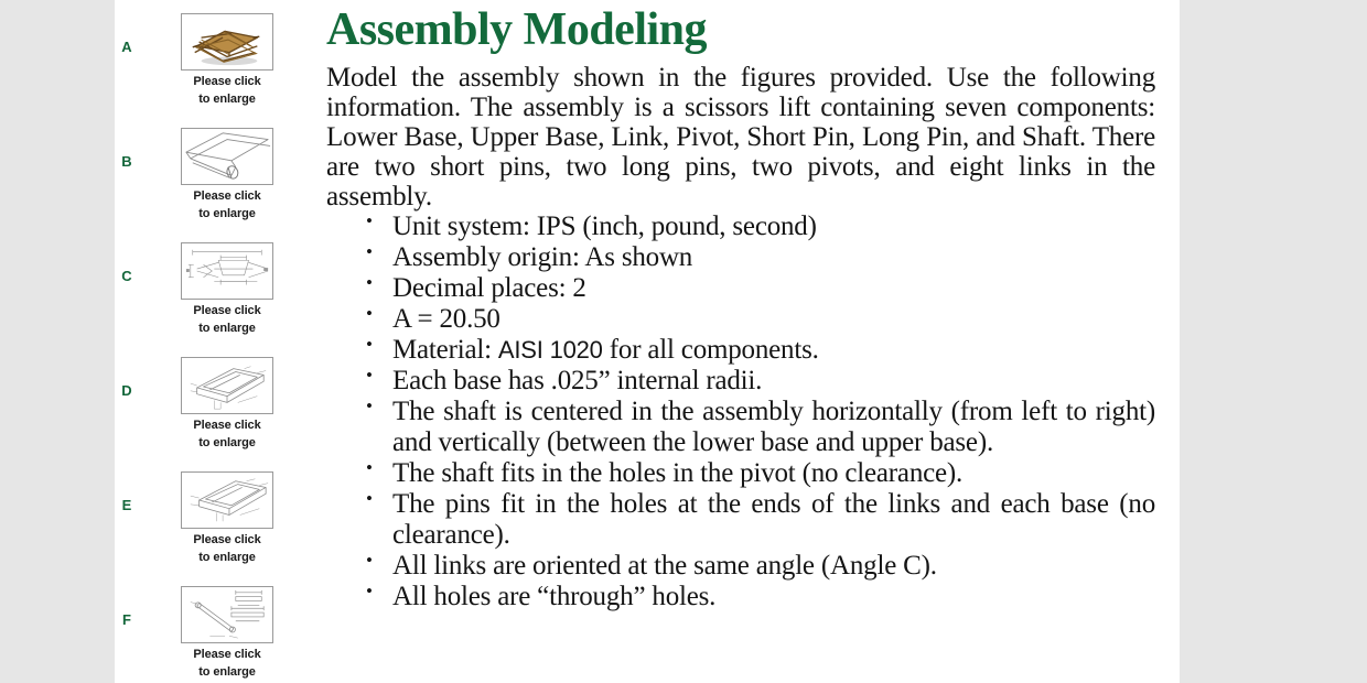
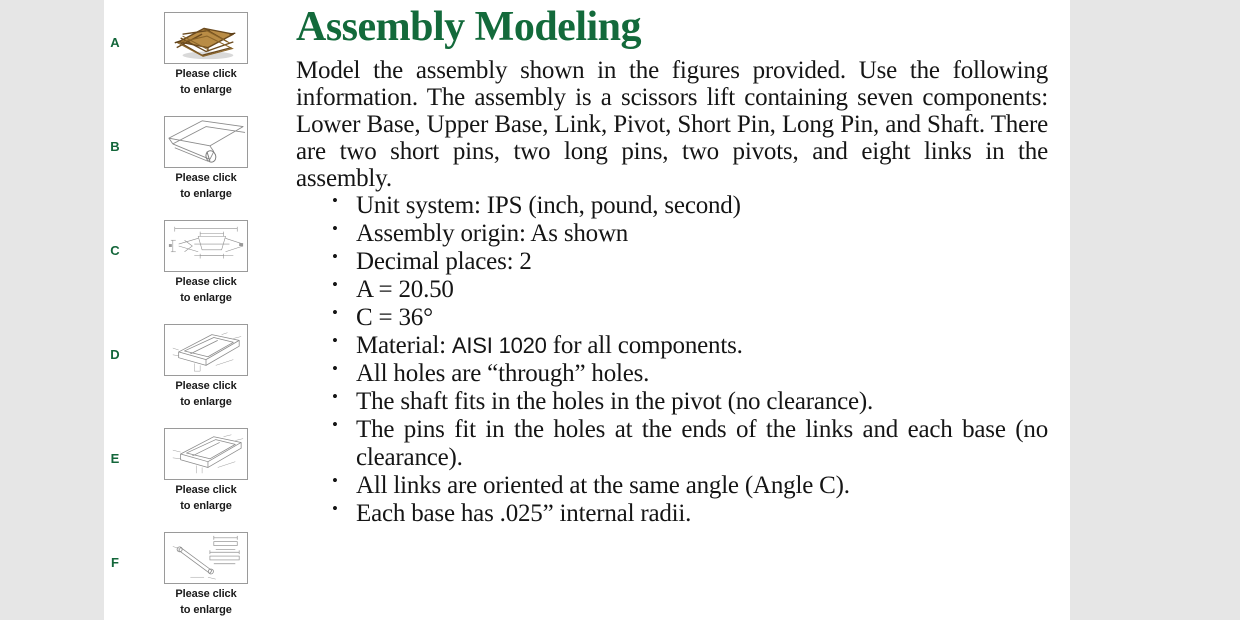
  A
  Please click
  to enlarge
  B
  Please click
  to enlarge
  C
  Please click
  to enlarge
  D
  Please click
  to enlarge
  E
  Please click
  to enlarge
  F
  Please click
  to enlarge
  Assembly Modeling
  Model the assembly shown in the figures provided. Use the following information. The assembly is a scissors lift containing seven components: Lower Base, Upper Base, Link, Pivot, Short Pin, Long Pin, and Shaft. There are two short pins, two long pins, two pivots, and eight links in the assembly.
  Unit system: IPS (inch, pound, second)
  Assembly origin: As shown
  Decimal places: 2
  A = 20.50
+ C = 36°
  Material: AISI 1020 for all components.
- Each base has .025” internal radii.
+ All holes are “through” holes.
- The shaft is centered in the assembly horizontally (from left to right) and vertically (between the lower base and upper base).
  The shaft fits in the holes in the pivot (no clearance).
  The pins fit in the holes at the ends of the links and each base (no clearance).
  All links are oriented at the same angle (Angle C).
- All holes are “through” holes.
+ Each base has .025” internal radii.
